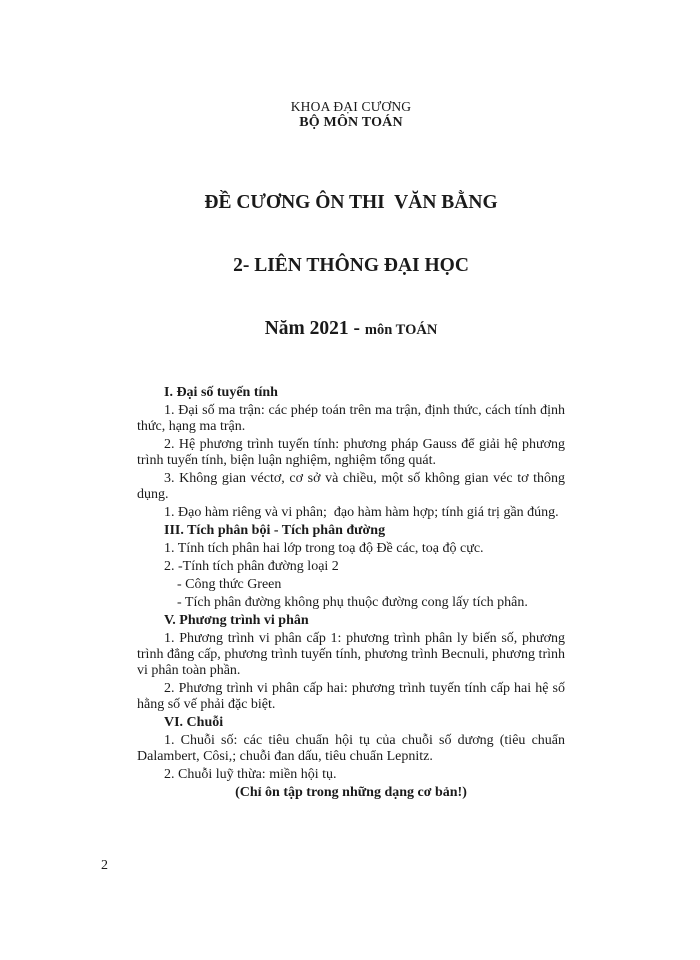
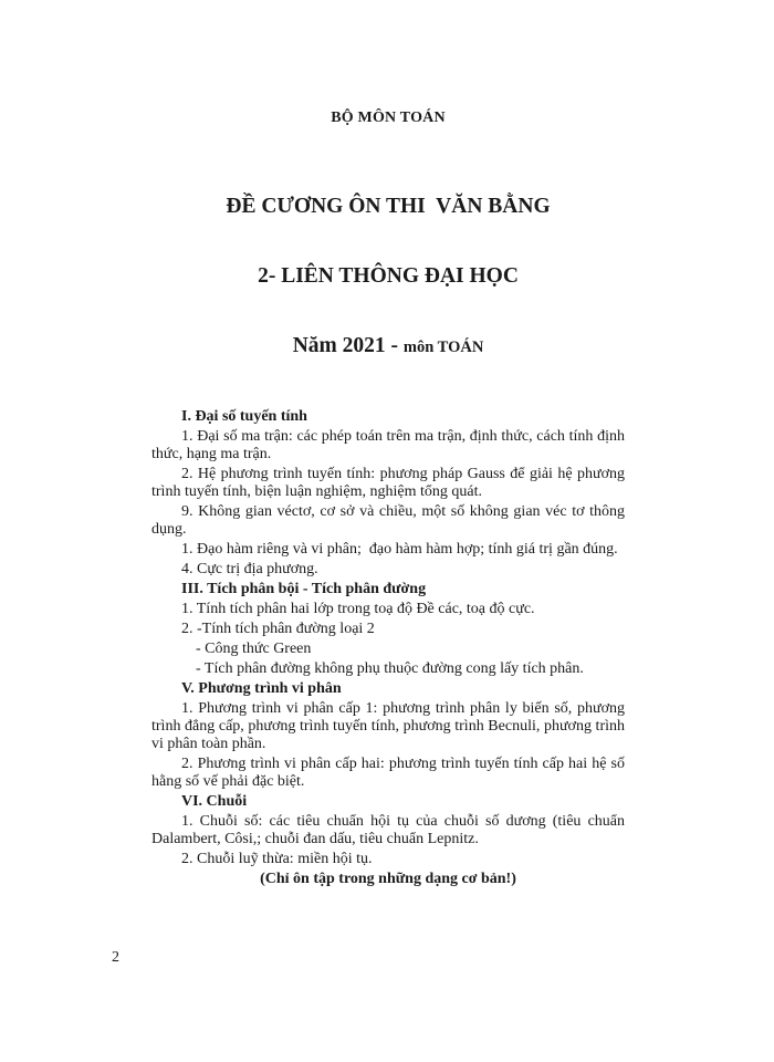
- KHOA ĐẠI CƯƠNG
  BỘ MÔN TOÁN
  ĐỀ CƯƠNG ÔN THI VĂN BẰNG
  2- LIÊN THÔNG ĐẠI HỌC
  Năm 2021 - môn TOÁN
  I. Đại số tuyến tính
  1. Đại số ma trận: các phép toán trên ma trận, định thức, cách tính định thức, hạng ma trận.
  2. Hệ phương trình tuyến tính: phương pháp Gauss để giải hệ phương trình tuyến tính, biện luận nghiệm, nghiệm tổng quát.
- 3. Không gian véctơ, cơ sở và chiều, một số không gian véc tơ thông dụng.
+ 9. Không gian véctơ, cơ sở và chiều, một số không gian véc tơ thông dụng.
  1. Đạo hàm riêng và vi phân; đạo hàm hàm hợp; tính giá trị gần đúng.
+ 4. Cực trị địa phương.
  III. Tích phân bội - Tích phân đường
  1. Tính tích phân hai lớp trong toạ độ Đề các, toạ độ cực.
  2. -Tính tích phân đường loại 2
  - Công thức Green
  - Tích phân đường không phụ thuộc đường cong lấy tích phân.
  V. Phương trình vi phân
  1. Phương trình vi phân cấp 1: phương trình phân ly biến số, phương trình đẳng cấp, phương trình tuyến tính, phương trình Becnuli, phương trình vi phân toàn phần.
  2. Phương trình vi phân cấp hai: phương trình tuyến tính cấp hai hệ số hằng số vế phải đặc biệt.
  VI. Chuỗi
  1. Chuỗi số: các tiêu chuẩn hội tụ của chuỗi số dương (tiêu chuẩn Dalambert, Côsi,; chuỗi đan dấu, tiêu chuẩn Lepnitz.
  2. Chuỗi luỹ thừa: miền hội tụ.
  (Chỉ ôn tập trong những dạng cơ bản!)
  2
